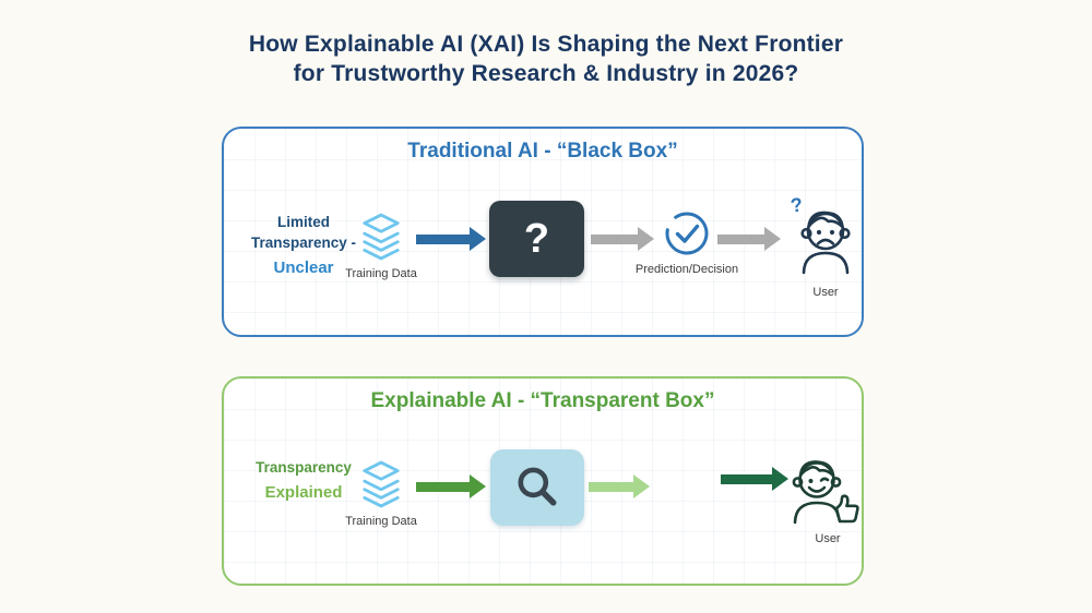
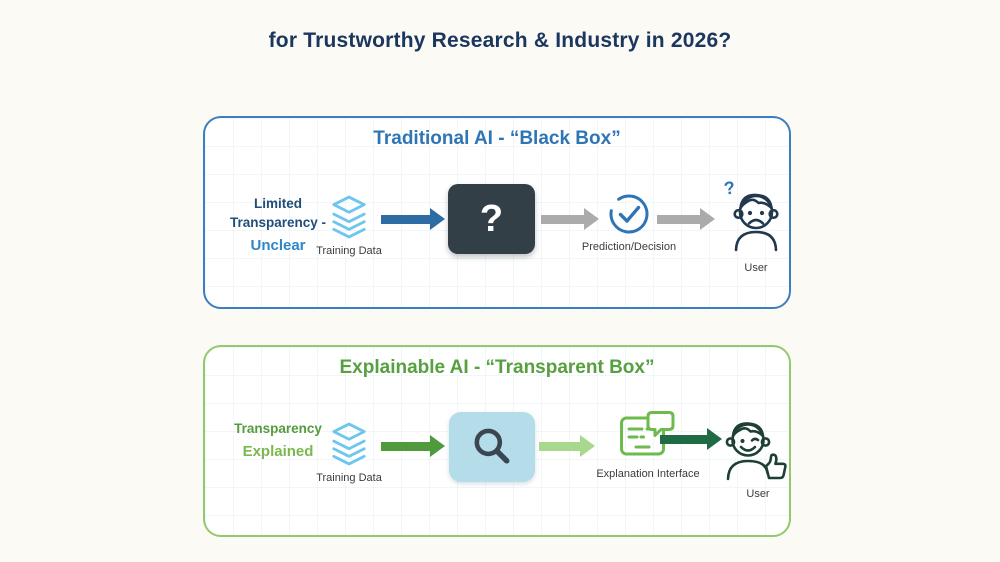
- How Explainable AI (XAI) Is Shaping the Next Frontier
  for Trustworthy Research & Industry in 2026?
  Traditional AI - “Black Box”
  Limited
  Transparency -
  Unclear
  Training Data
  ?
  Prediction/Decision
  User
  Explainable AI - “Transparent Box”
  Transparency
  Explained
  Training Data
+ Explanation Interface
  User
